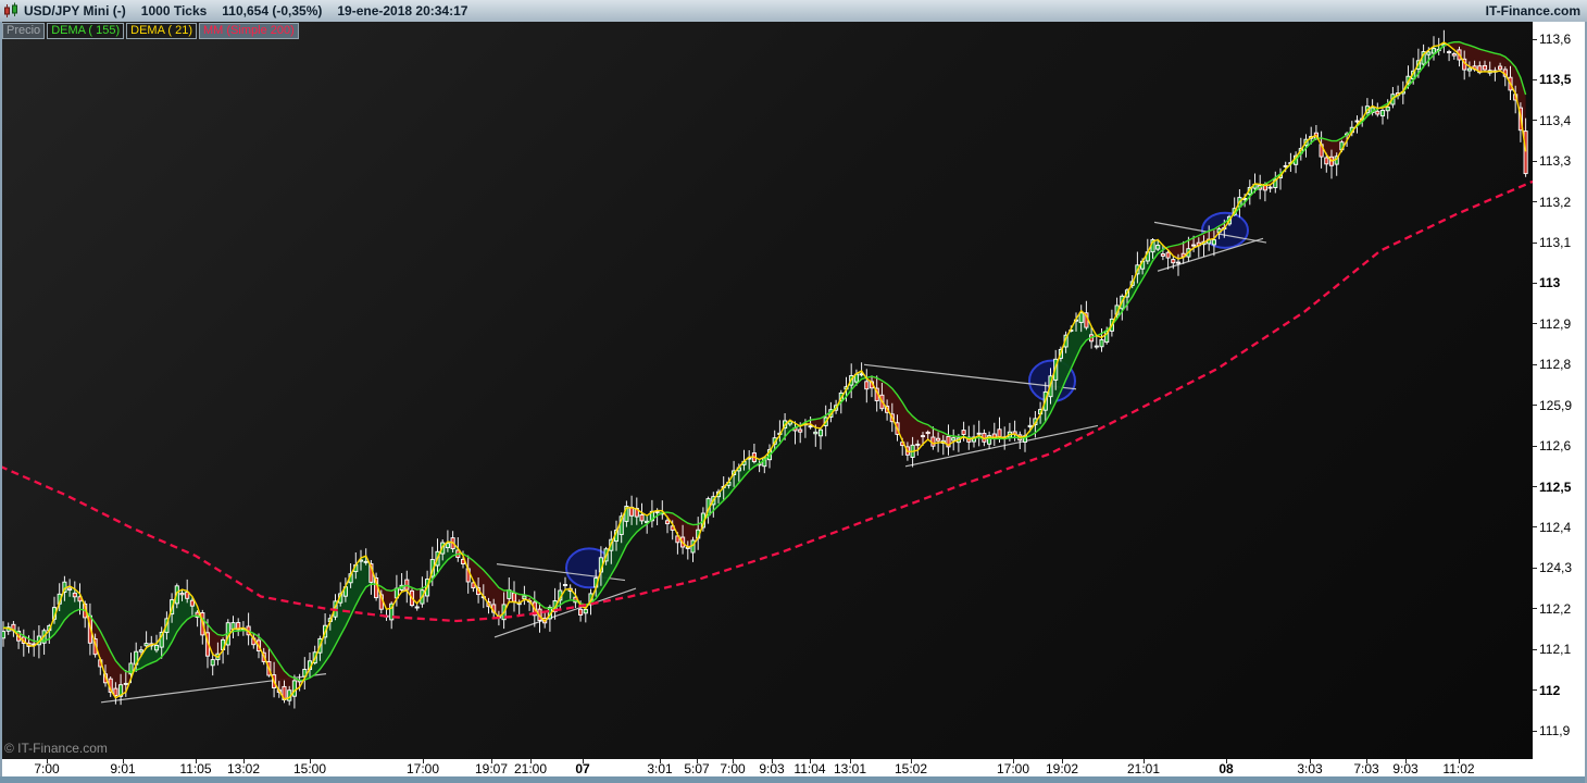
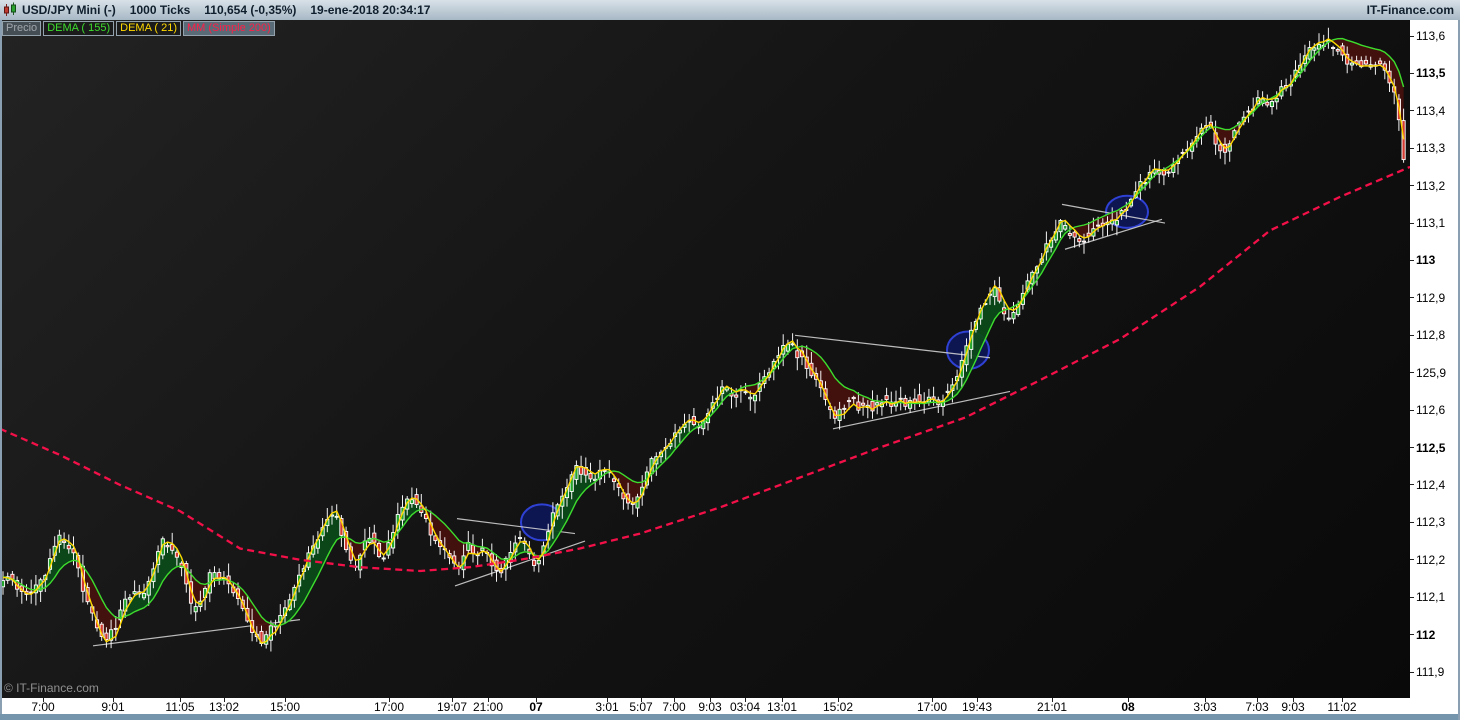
  USD/JPY Mini (-)
  1000 Ticks
  110,654 (-0,35%)
  19-ene-2018 20:34:17
  IT-Finance.com
  © IT-Finance.com
  Precio
  DEMA ( 155)
  DEMA ( 21)
  MM (Simple 200)
  113,6
  113,5
  113,4
  113,3
  113,2
  113,1
  113
  112,9
  112,8
  125,9
  112,6
  112,5
  112,4
- 124,3
+ 112,3
  112,2
  112,1
  112
  111,9
  7:00
  9:01
  11:05
  13:02
  15:00
  17:00
  19:07
  21:00
  07
  3:01
  5:07
  7:00
  9:03
- 11:04
+ 03:04
  13:01
  15:02
  17:00
- 19:02
+ 19:43
  21:01
  08
  3:03
  7:03
  9:03
  11:02
